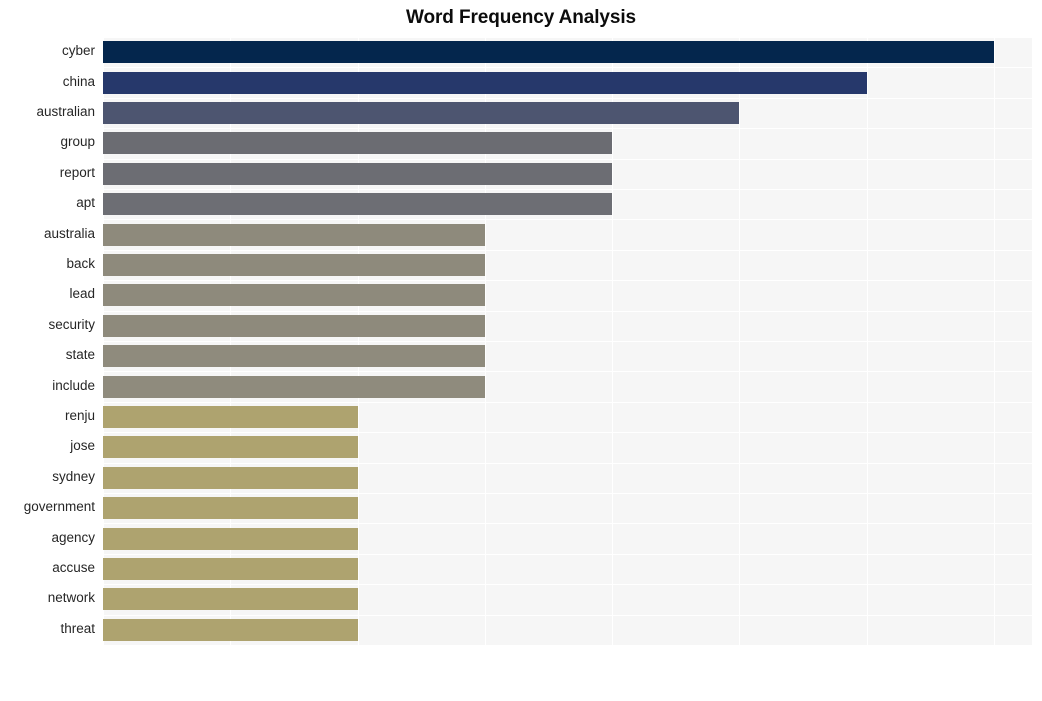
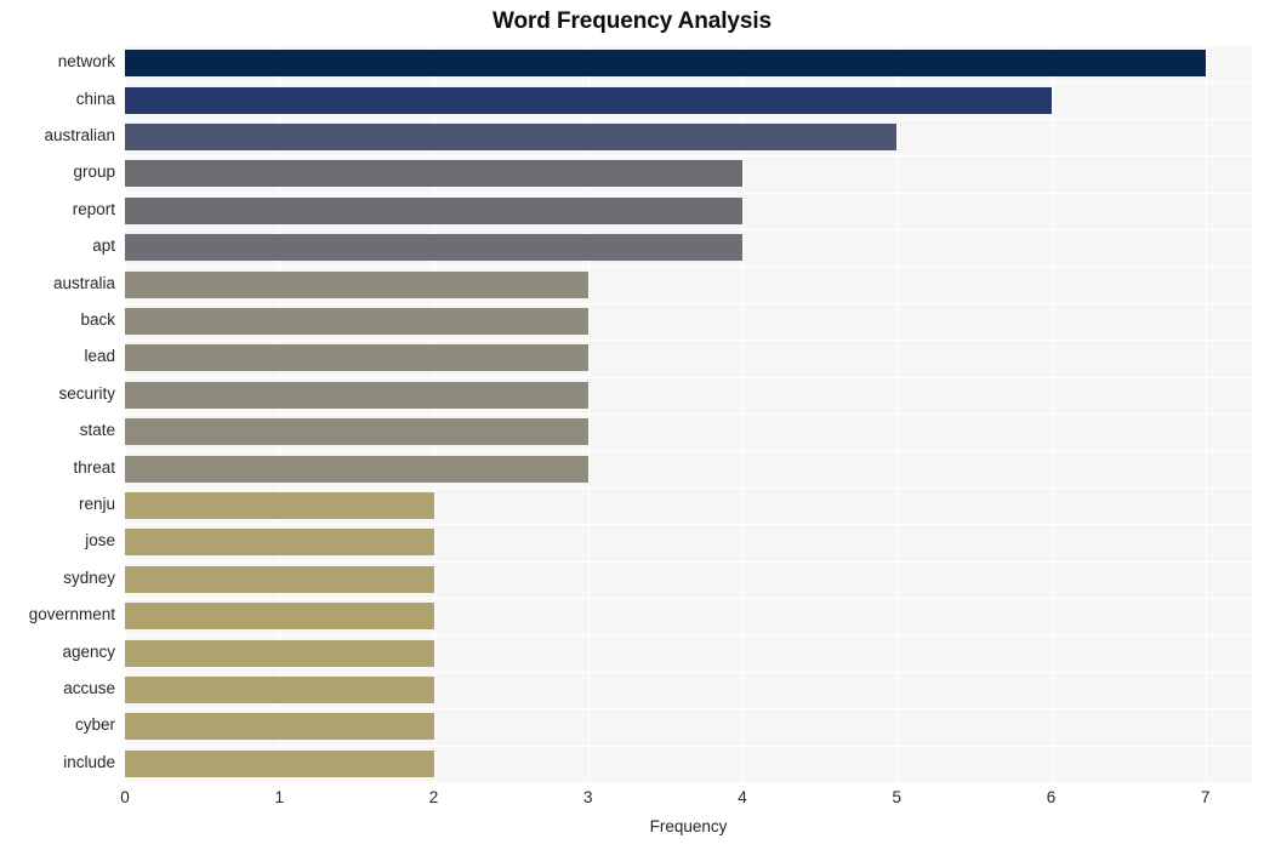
  Word Frequency Analysis
- cyber
+ network
  china
  australian
  group
  report
  apt
  australia
  back
  lead
  security
  state
- include
+ threat
  renju
  jose
  sydney
  government
  agency
  accuse
- network
+ cyber
- threat
+ include
+ 0
+ 1
+ 2
+ 3
+ 4
+ 5
+ 6
+ 7
+ Frequency
